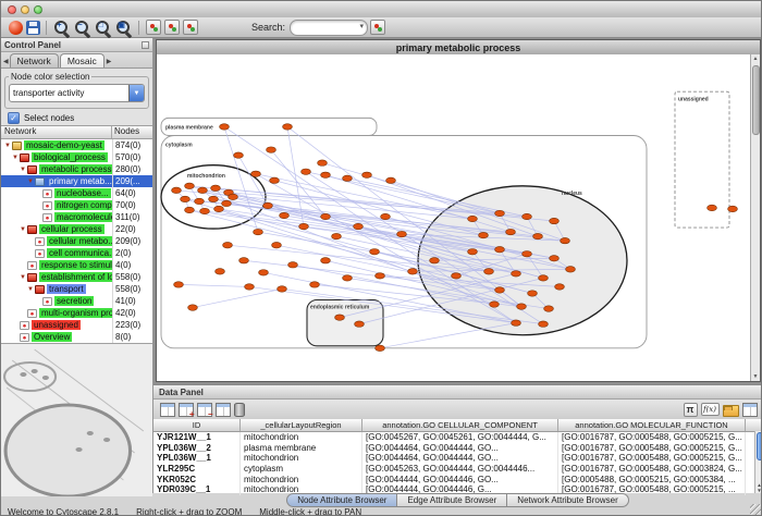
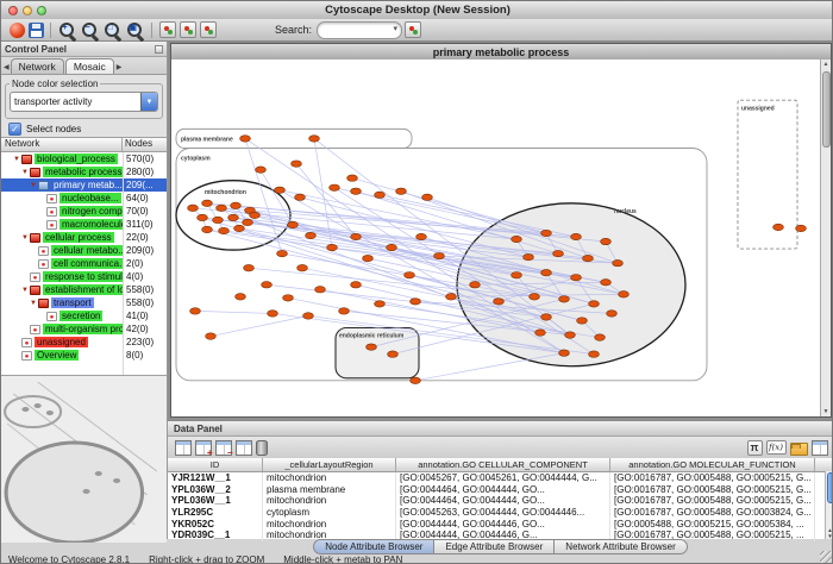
+ Cytoscape Desktop (New Session)
  Search:
  Control Panel
  Network
  Mosaic
  Node color selection
  transporter activity
  ✓
  Select nodes
  Network
  Nodes
- mosaic-demo-yeast
- 874(0)
  biological_process
  570(0)
  metabolic process
  280(0)
  primary metab...
  209(...
  nucleobase...
  64(0)
  nitrogen comp
  70(0)
  macromolecul
  311(0)
  cellular process
  22(0)
  cellular metabo..
  209(0)
  cell communica.
  2(0)
  response to stimul
  4(0)
  establishment of lo
  558(0)
  transport
  558(0)
  secretion
  41(0)
  multi-organism pro
  42(0)
  unassigned
  223(0)
  Overview
  8(0)
  primary metabolic process
  Data Panel
  +
  −
  π
  f(x)
  ID
  _cellularLayoutRegion
  annotation.GO CELLULAR_COMPONENT
  annotation.GO MOLECULAR_FUNCTION
  YJR121W__1
  mitochondrion
  [GO:0045267, GO:0045261, GO:0044444, G...
  [GO:0016787, GO:0005488, GO:0005215, G...
  YPL036W__2
  plasma membrane
  [GO:0044464, GO:0044444, GO...
  [GO:0016787, GO:0005488, GO:0005215, G...
  YPL036W__1
  mitochondrion
  [GO:0044464, GO:0044444, GO...
  [GO:0016787, GO:0005488, GO:0005215, G...
  YLR295C
  cytoplasm
  [GO:0045263, GO:0044444, GO:0044446...
  [GO:0016787, GO:0005488, GO:0003824, G...
  YKR052C
  mitochondrion
  [GO:0044444, GO:0044446, GO...
  [GO:0005488, GO:0005215, GO:0005384, ...
  YDR039C__1
  mitochondrion
  [GO:0044444, GO:0044446, G...
  [GO:0016787, GO:0005488, GO:0005215, ...
  Node Attribute Browser
  Edge Attribute Browser
  Network Attribute Browser
  Welcome to Cytoscape 2.8.1
  Right-click + drag to ZOOM
- Middle-click + drag to PAN
+ Middle-click + metab to PAN
